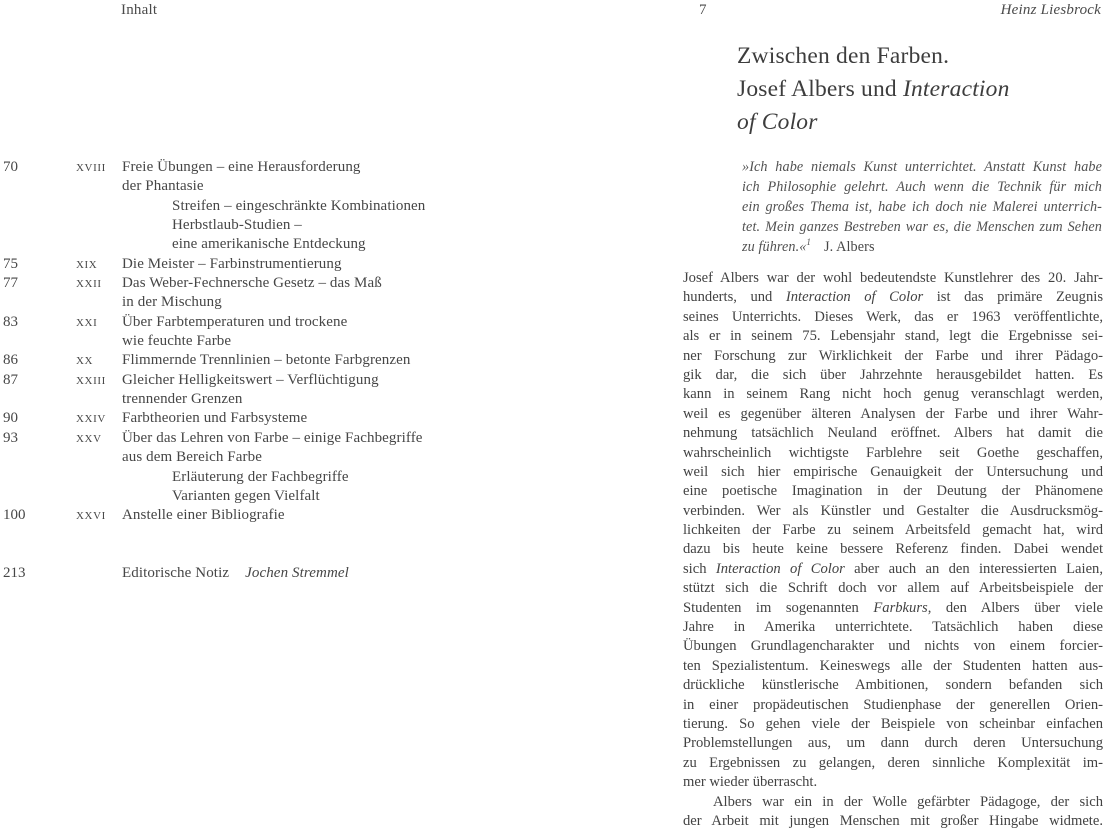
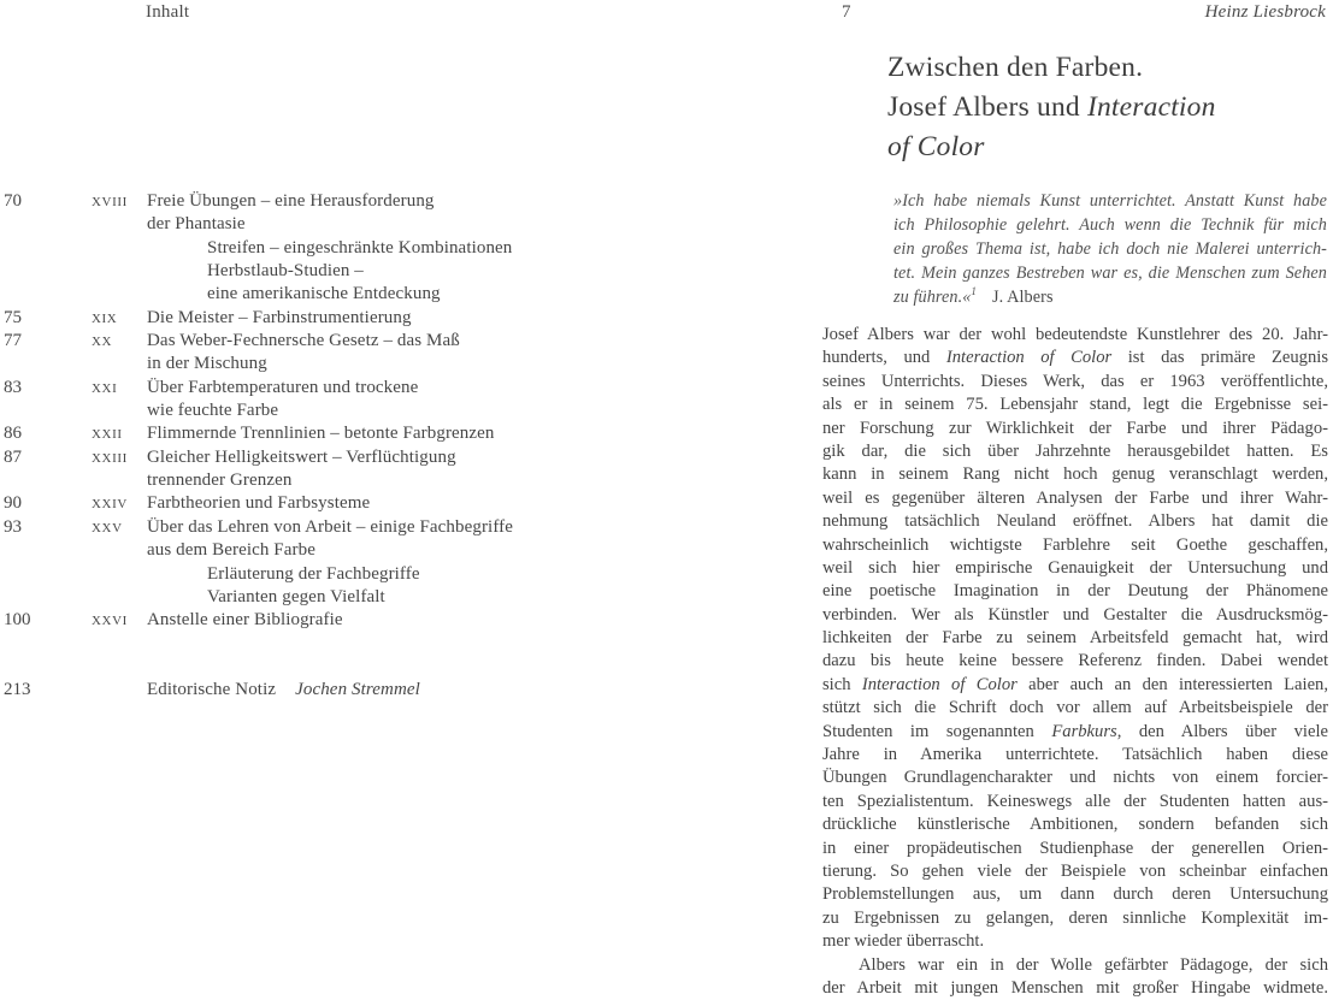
  Inhalt
  70
  xviii
  Freie Übungen – eine Herausforderung
  der Phantasie
  Streifen – eingeschränkte Kombinationen
  Herbstlaub-Studien –
  eine amerikanische Entdeckung
  75
  xix
  Die Meister – Farbinstrumentierung
  77
- xxii
+ xx
  Das Weber-Fechnersche Gesetz – das Maß
  in der Mischung
  83
  xxi
  Über Farbtemperaturen und trockene
  wie feuchte Farbe
  86
- xx
+ xxii
  Flimmernde Trennlinien – betonte Farbgrenzen
  87
  xxiii
  Gleicher Helligkeitswert – Verflüchtigung
  trennender Grenzen
  90
  xxiv
  Farbtheorien und Farbsysteme
  93
  xxv
- Über das Lehren von Farbe – einige Fachbegriffe
+ Über das Lehren von Arbeit – einige Fachbegriffe
  aus dem Bereich Farbe
  Erläuterung der Fachbegriffe
  Varianten gegen Vielfalt
  100
  xxvi
  Anstelle einer Bibliografie
  213
  Editorische Notiz Jochen Stremmel
  7
  Heinz Liesbrock
  Zwischen den Farben.
  Josef Albers und Interaction
  of Color
  »Ich habe niemals Kunst unterrichtet. Anstatt Kunst habe
  ich Philosophie gelehrt. Auch wenn die Technik für mich
  ein großes Thema ist, habe ich doch nie Malerei unterrich-
  tet. Mein ganzes Bestreben war es, die Menschen zum Sehen
  zu führen.«1J. Albers
  Josef Albers war der wohl bedeutendste Kunstlehrer des 20. Jahr-
  hunderts, und Interaction of Color ist das primäre Zeugnis
  seines Unterrichts. Dieses Werk, das er 1963 veröffentlichte,
  als er in seinem 75. Lebensjahr stand, legt die Ergebnisse sei-
  ner Forschung zur Wirklichkeit der Farbe und ihrer Pädago-
  gik dar, die sich über Jahrzehnte herausgebildet hatten. Es
  kann in seinem Rang nicht hoch genug veranschlagt werden,
  weil es gegenüber älteren Analysen der Farbe und ihrer Wahr-
  nehmung tatsächlich Neuland eröffnet. Albers hat damit die
  wahrscheinlich wichtigste Farblehre seit Goethe geschaffen,
  weil sich hier empirische Genauigkeit der Untersuchung und
  eine poetische Imagination in der Deutung der Phänomene
  verbinden. Wer als Künstler und Gestalter die Ausdrucksmög-
  lichkeiten der Farbe zu seinem Arbeitsfeld gemacht hat, wird
  dazu bis heute keine bessere Referenz finden. Dabei wendet
  sich Interaction of Color aber auch an den interessierten Laien,
  stützt sich die Schrift doch vor allem auf Arbeitsbeispiele der
  Studenten im sogenannten Farbkurs, den Albers über viele
  Jahre in Amerika unterrichtete. Tatsächlich haben diese
  Übungen Grundlagencharakter und nichts von einem forcier-
  ten Spezialistentum. Keineswegs alle der Studenten hatten aus-
  drückliche künstlerische Ambitionen, sondern befanden sich
  in einer propädeutischen Studienphase der generellen Orien-
  tierung. So gehen viele der Beispiele von scheinbar einfachen
  Problemstellungen aus, um dann durch deren Untersuchung
  zu Ergebnissen zu gelangen, deren sinnliche Komplexität im-
  mer wieder überrascht.
  Albers war ein in der Wolle gefärbter Pädagoge, der sich
  der Arbeit mit jungen Menschen mit großer Hingabe widmete.
